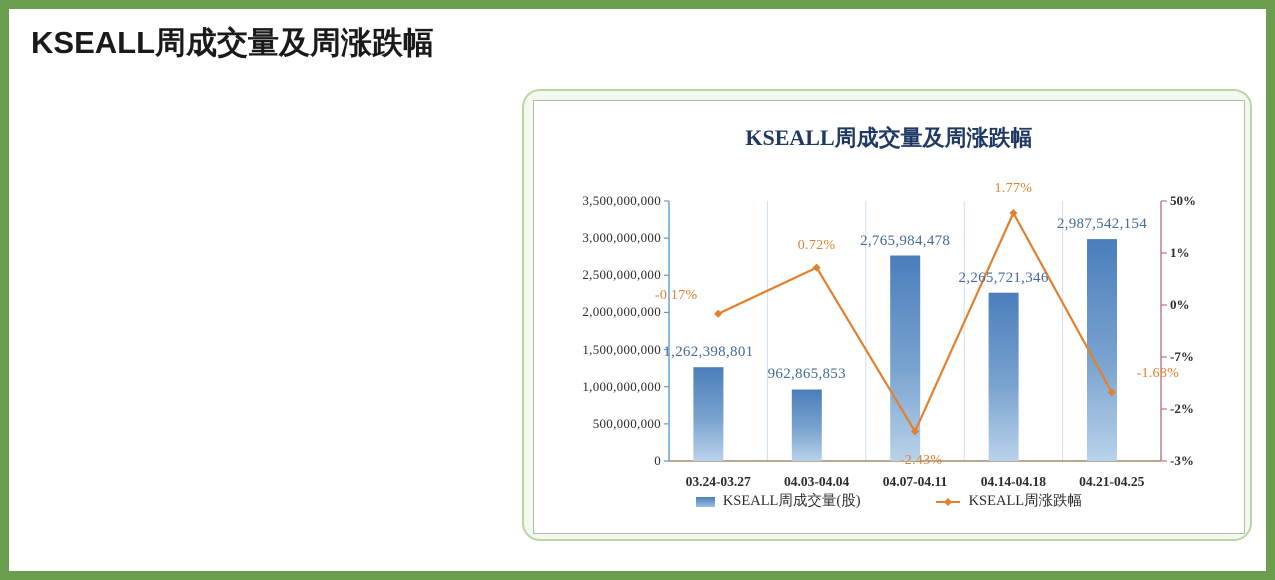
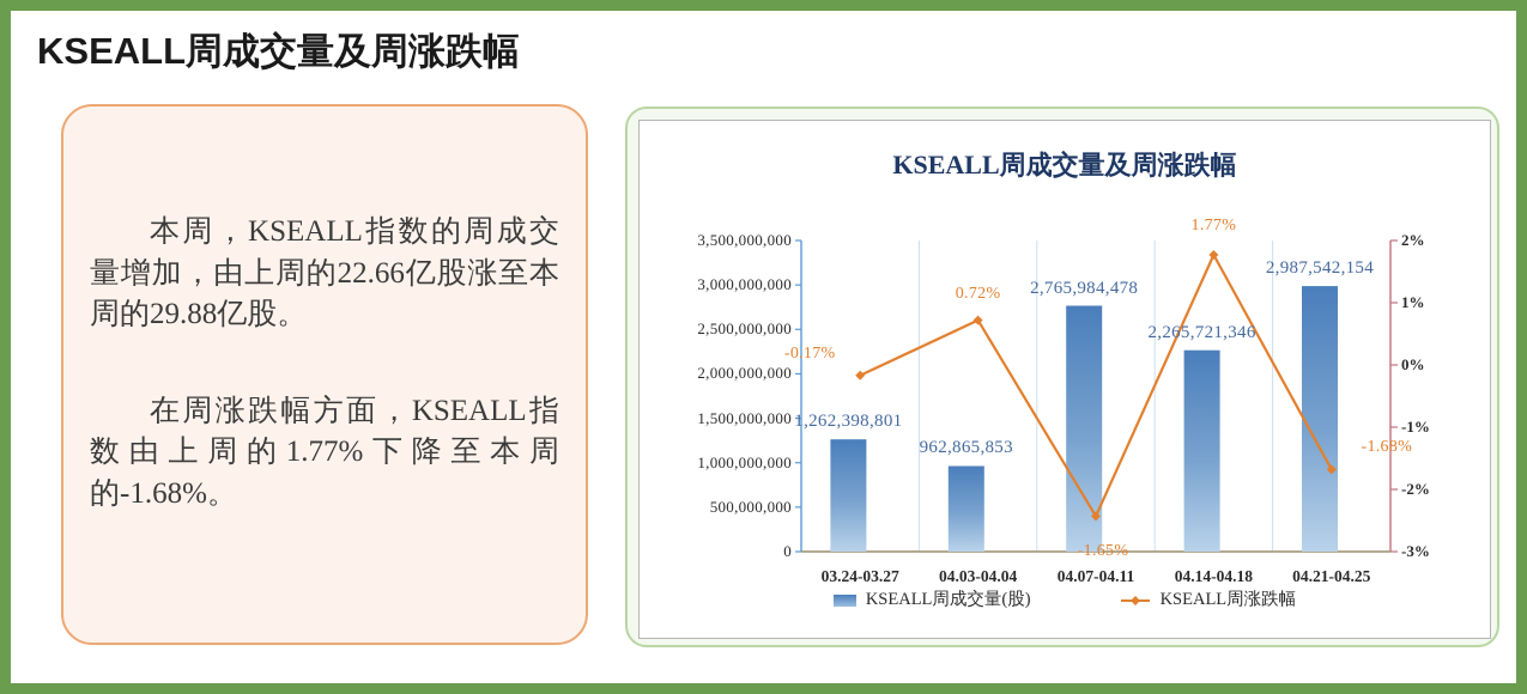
  KSEALL周成交量及周涨跌幅
+ 本周，KSEALL指数的周成交量增加，由上周的22.66亿股涨至本周的29.88亿股。
+ 在周涨跌幅方面，KSEALL指数由上周的1.77%下降至本周的-1.68%。
  KSEALL周成交量及周涨跌幅
  0
  500,000,000
  1,000,000,000
  1,500,000,000
  2,000,000,000
  2,500,000,000
  3,000,000,000
  3,500,000,000
  -3%
  -2%
- -7%
+ -1%
  0%
  1%
- 50%
+ 2%
  1,262,398,801
  962,865,853
  2,765,984,478
  2,265,721,346
  2,987,542,154
  -0.17%
  0.72%
- -2.43%
+ -1.65%
  1.77%
  -1.68%
  03.24-03.27
  04.03-04.04
  04.07-04.11
  04.14-04.18
  04.21-04.25
  KSEALL周成交量(股)
  KSEALL周涨跌幅
